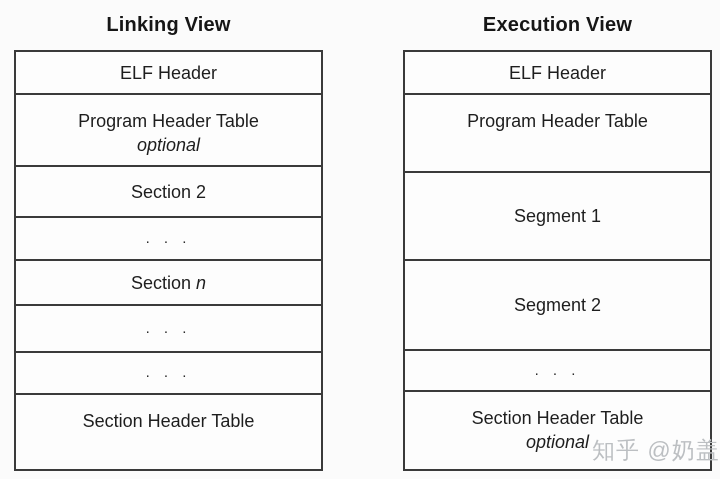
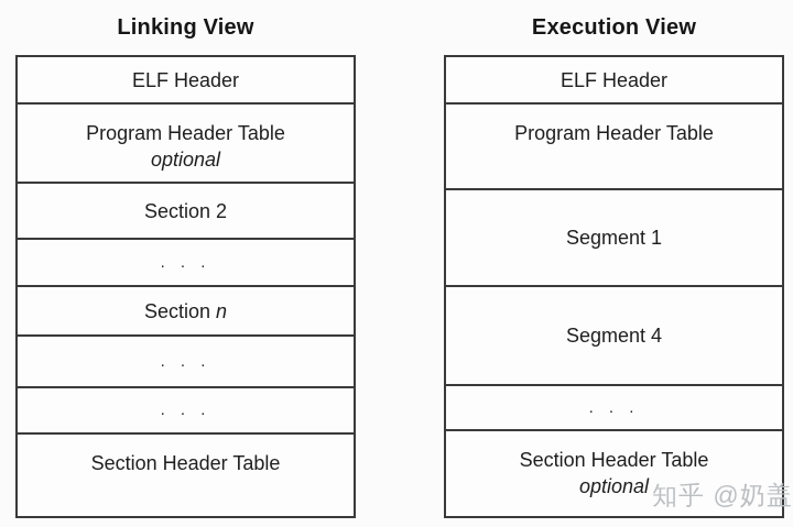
  Linking View
  ELF Header
  Program Header Table
  optional
  Section 2
  . . .
  Section n
  . . .
  . . .
  Section Header Table
  Execution View
  ELF Header
  Program Header Table
  Segment 1
- Segment 2
+ Segment 4
  . . .
  Section Header Table
  optional
  知乎 @奶盖
